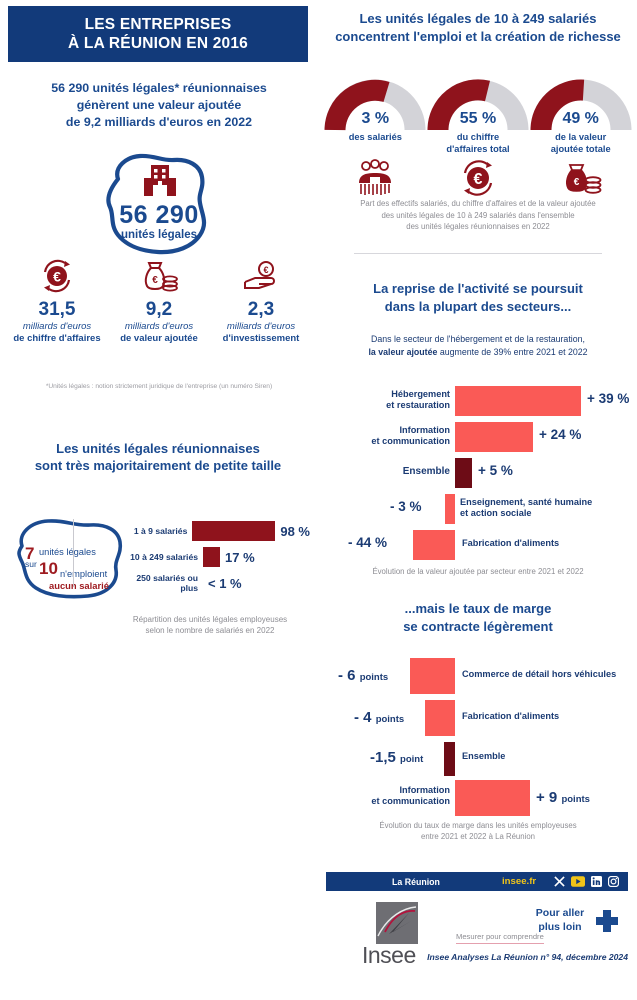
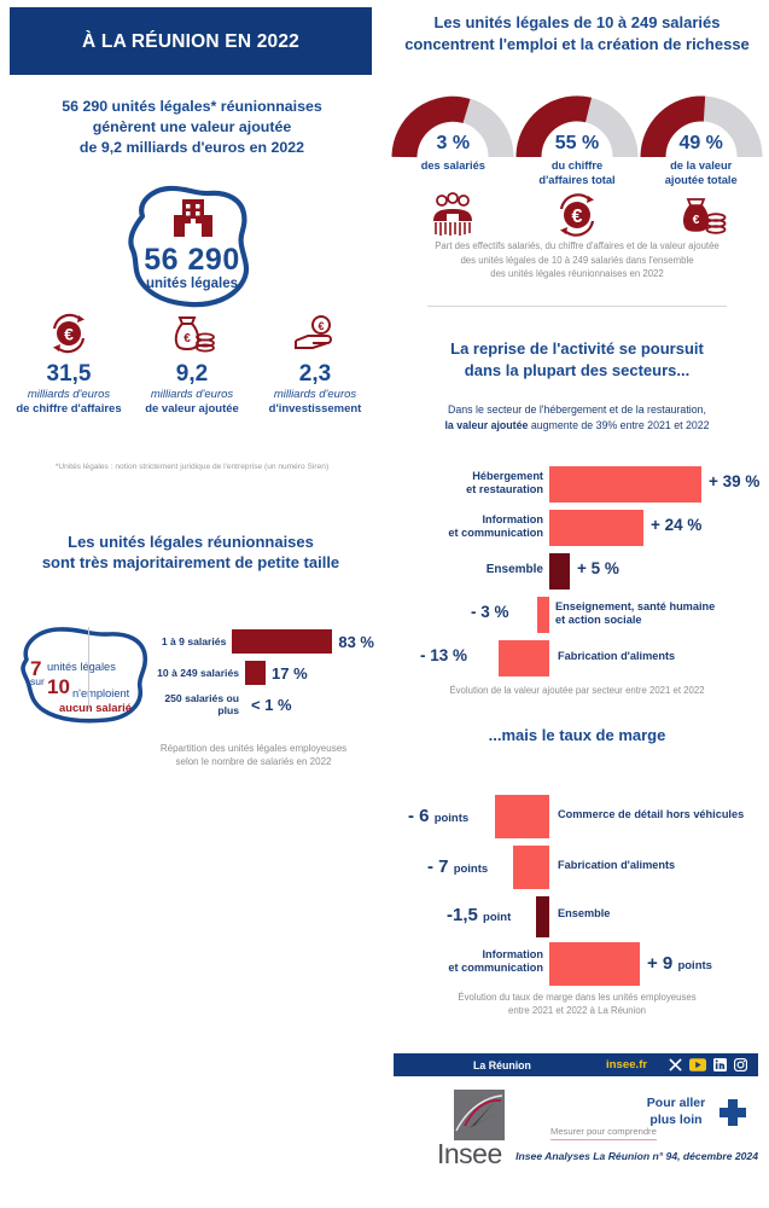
- LES ENTREPRISES
- À LA RÉUNION EN 2016
+ À LA RÉUNION EN 2022
  56 290 unités légales* réunionnaises
  génèrent une valeur ajoutée
  de 9,2 milliards d'euros en 2022
  56 290
  unités légales
  €
  31,5
  milliards d'euros
  de chiffre d'affaires
  €
  9,2
  milliards d'euros
  de valeur ajoutée
  €
  2,3
  milliards d'euros
  d'investissement
  Les unités légales réunionnaises
  sont très majoritairement de petite taille
  7
  unités légales
  sur
  10
  n'emploient
  aucu salarié
  1 à 9 salariés
- 98 %
+ 83 %
  10 à 249 salariés
  17 %
  250 salariés ou plus
  < 1 %
  Répartition des unités légales employeuses
  selon le nombre de salariés en 2022
  Les unités légales de 10 à 249 salariés
  concentrent l'emploi et la création de richesse
  3 %
  des salariés
  55 %
  du chiffre
  d'affaires total
  €
  49 %
  de la valeur
  ajoutée totale
  €
  Part des effectifs salariés, du chiffre d'affaires et de la valeur ajoutée
  des unités légales de 10 à 249 salariés dans l'ensemble
  des unités légales réunionnaises en 2022
  La reprise de l'activité se poursuit
  dans la plupart des secteurs...
  Dans le secteur de l'hébergement et de la restauration,
  la valeur ajoutée augmente de 39% entre 2021 et 2022
  Hébergement
  et restauration
  + 39 %
  Information
  et communication
  + 24 %
  Ensemble
  + 5 %
  - 3 %
  Enseignement, santé humaine
  et action sociale
- - 44 %
+ - 13 %
  Fabrication d'aliments
  Évolution de la valeur ajoutée par secteur entre 2021 et 2022
  ...mais le taux de marge
- se contracte légèrement
  - 6 points
  Commerce de détail hors véhicules
- - 4 points
+ - 7 points
  Fabrication d'aliments
  -1,5 point
  Ensemble
  Information
  et communication
  + 9 points
  Évolution du taux de marge dans les unités employeuses
  entre 2021 et 2022 à La Réunion
  La Réunion
  insee.fr
  Insee
  Mesurer pour comprendre
  Pour aller
  plus loin
  Insee Analyses La Réunion n° 94, décembre 2024
